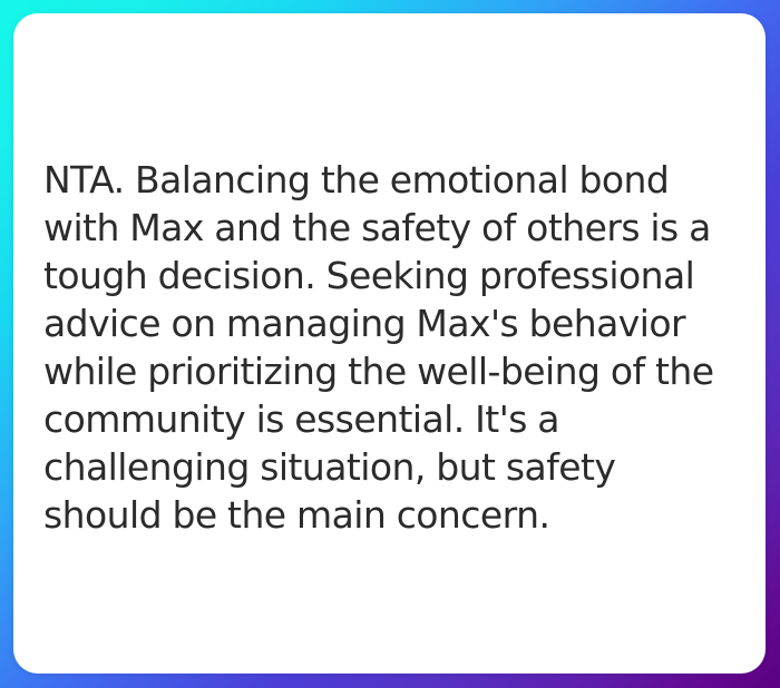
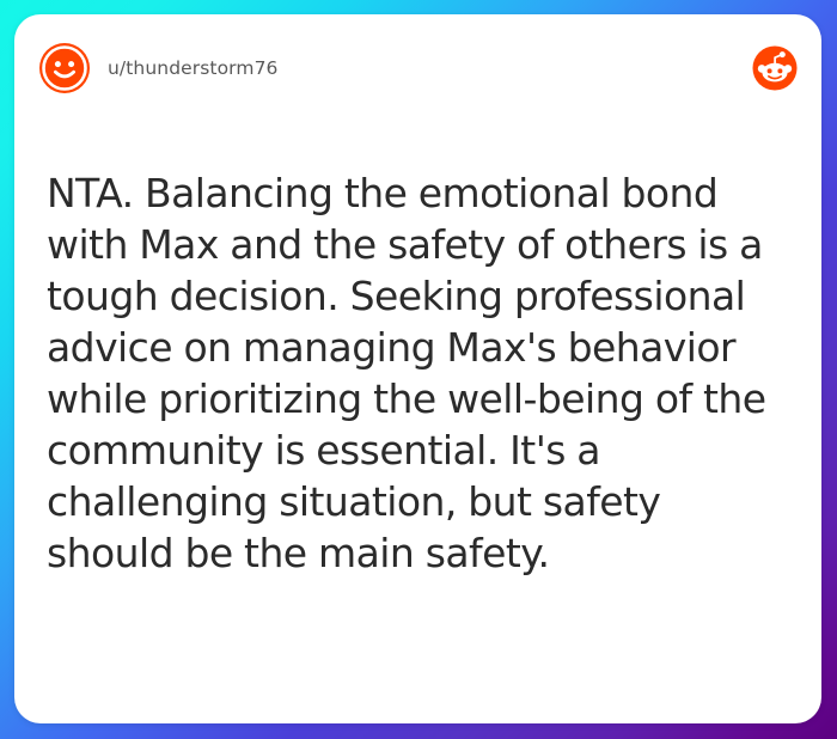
+ u/thunderstorm76
- NTA. Balancing the emotional bond with Max and the safety of others is a tough decision. Seeking professional advice on managing Max's behavior while prioritizing the well-being of the community is essential. It's a challenging situation, but safety should be the main concern.
+ NTA. Balancing the emotional bond with Max and the safety of others is a tough decision. Seeking professional advice on managing Max's behavior while prioritizing the well-being of the community is essential. It's a challenging situation, but safety should be the main safety.
